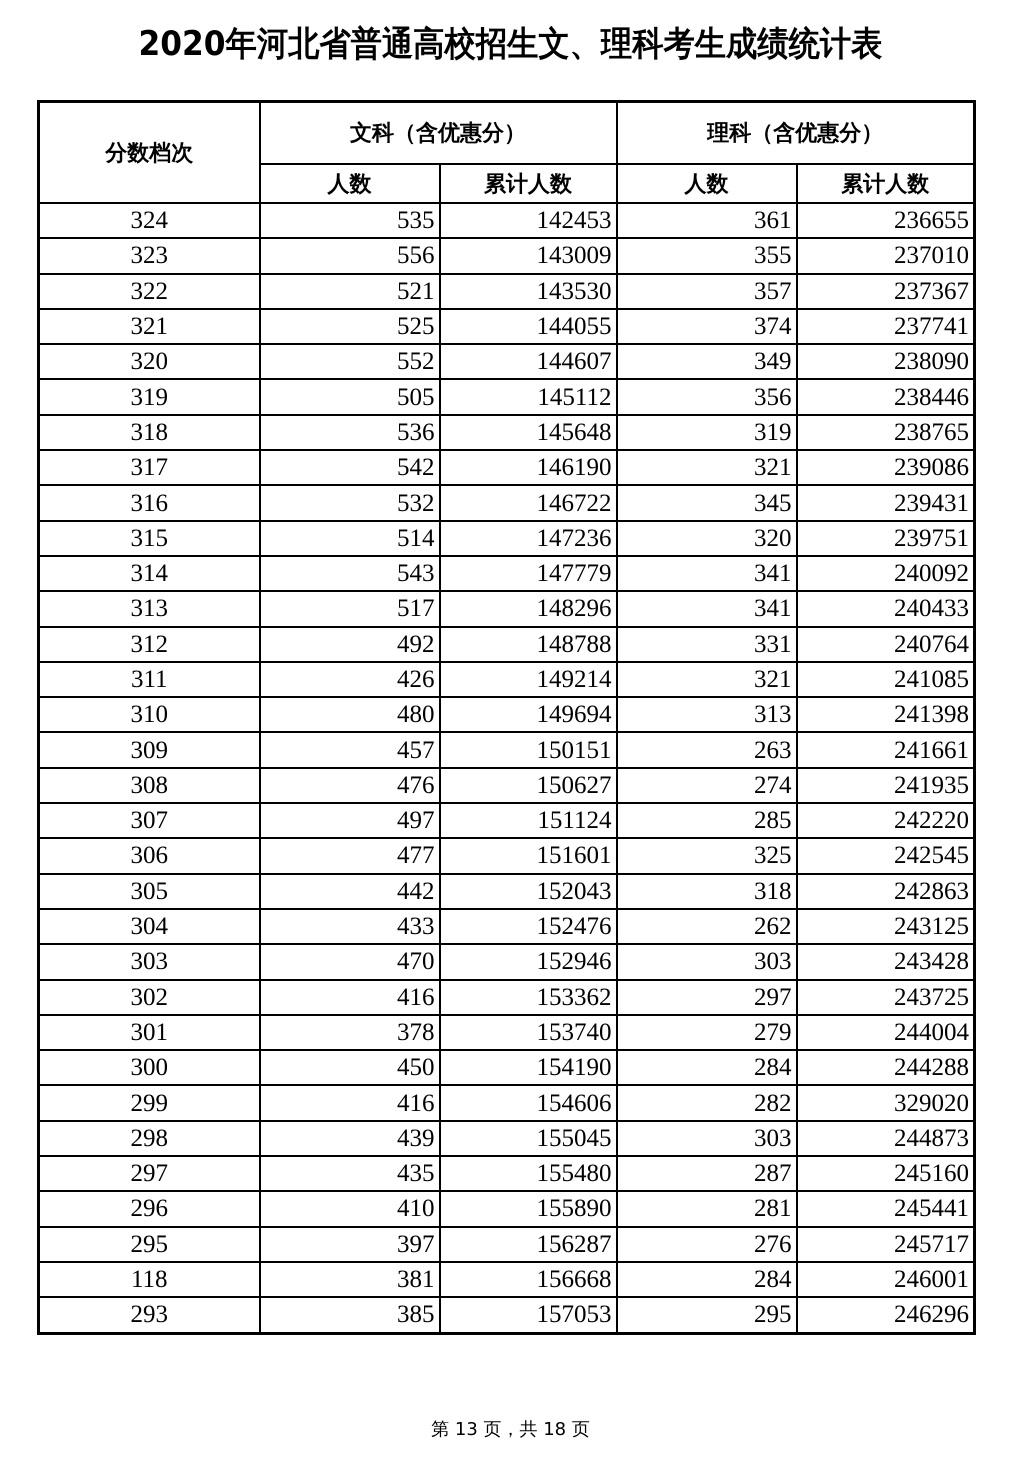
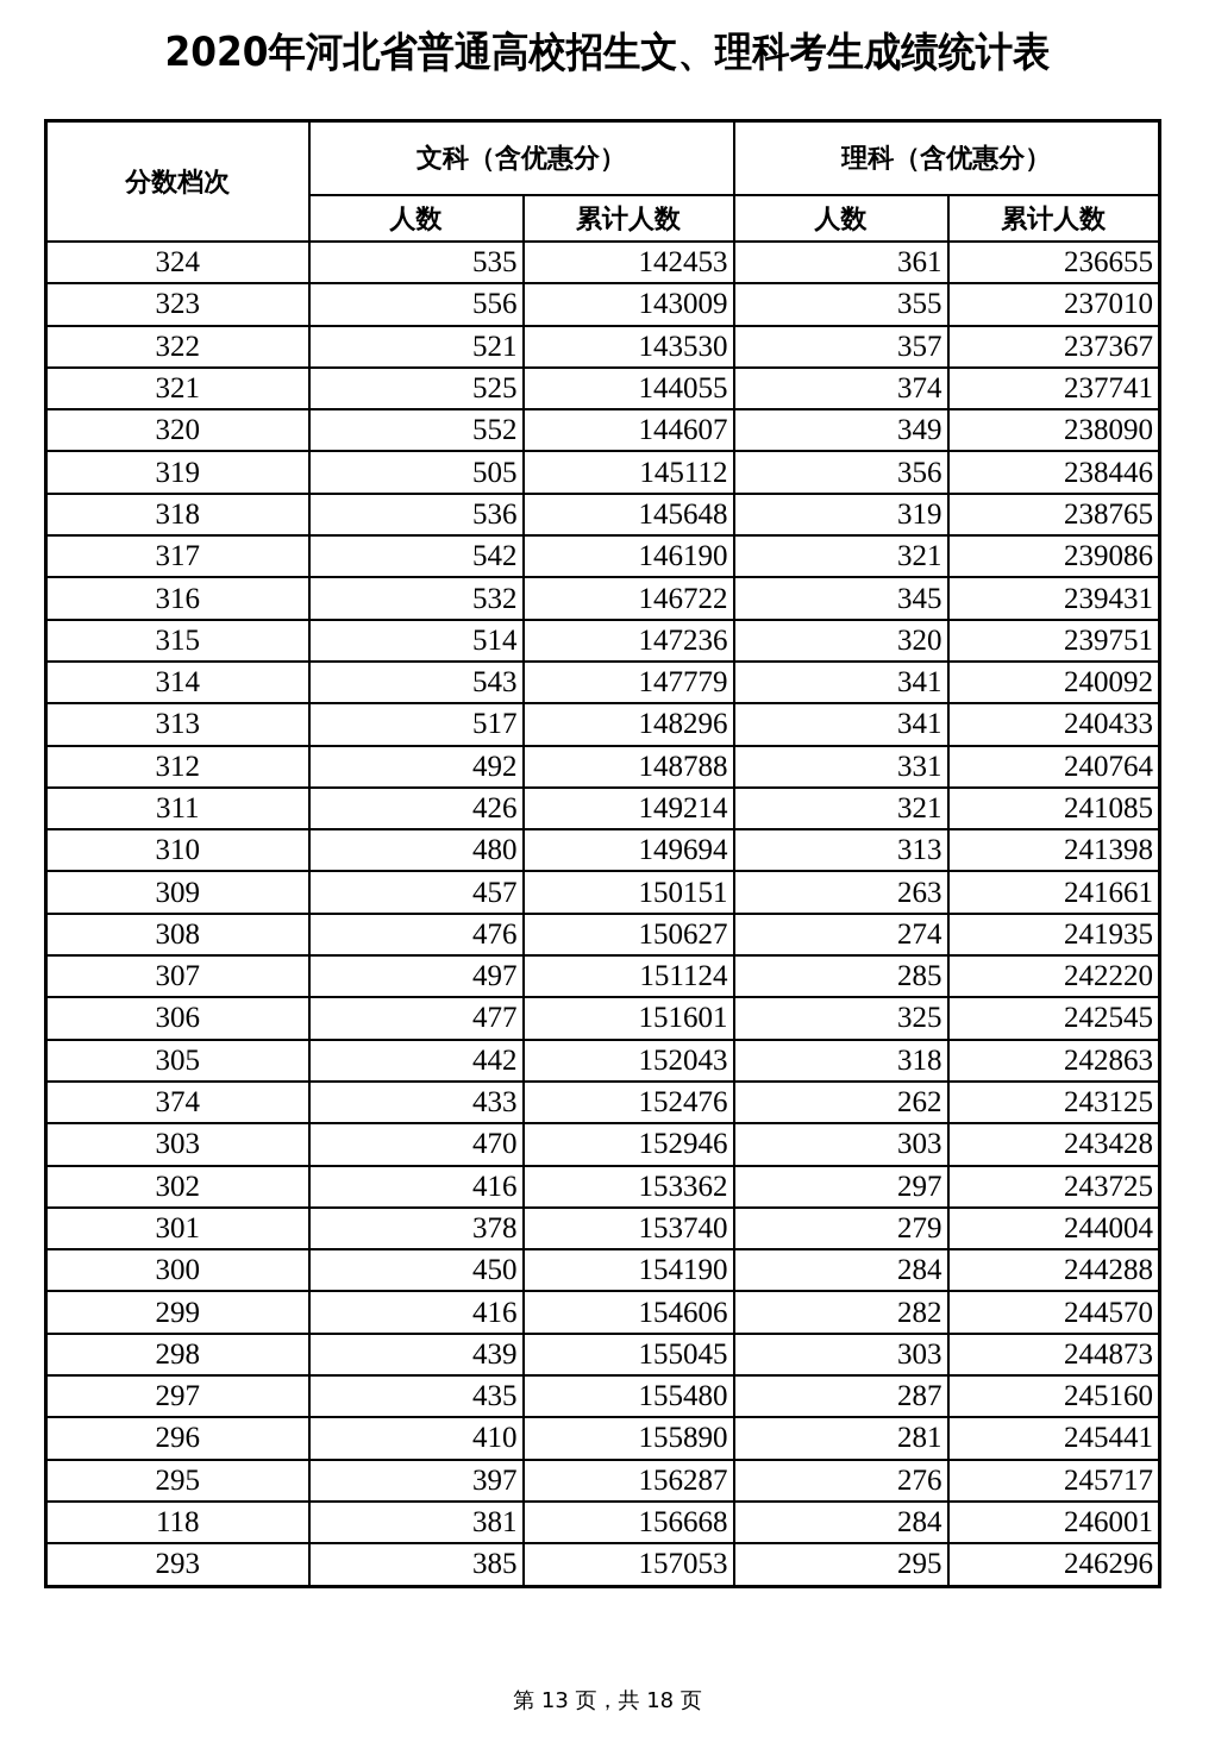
  2020年河北省普通高校招生文、理科考生成绩统计表
  分数档次	文科（含优惠分）	理科（含优惠分）
  人数	累计人数	人数	累计人数
  324	535	142453	361	236655
  323	556	143009	355	237010
  322	521	143530	357	237367
  321	525	144055	374	237741
  320	552	144607	349	238090
  319	505	145112	356	238446
  318	536	145648	319	238765
  317	542	146190	321	239086
  316	532	146722	345	239431
  315	514	147236	320	239751
  314	543	147779	341	240092
  313	517	148296	341	240433
  312	492	148788	331	240764
  311	426	149214	321	241085
  310	480	149694	313	241398
  309	457	150151	263	241661
  308	476	150627	274	241935
  307	497	151124	285	242220
  306	477	151601	325	242545
  305	442	152043	318	242863
- 304	433	152476	262	243125
+ 374	433	152476	262	243125
  303	470	152946	303	243428
  302	416	153362	297	243725
  301	378	153740	279	244004
  300	450	154190	284	244288
- 299	416	154606	282	329020
+ 299	416	154606	282	244570
  298	439	155045	303	244873
  297	435	155480	287	245160
  296	410	155890	281	245441
  295	397	156287	276	245717
  118	381	156668	284	246001
  293	385	157053	295	246296
  第 13 页，共 18 页
